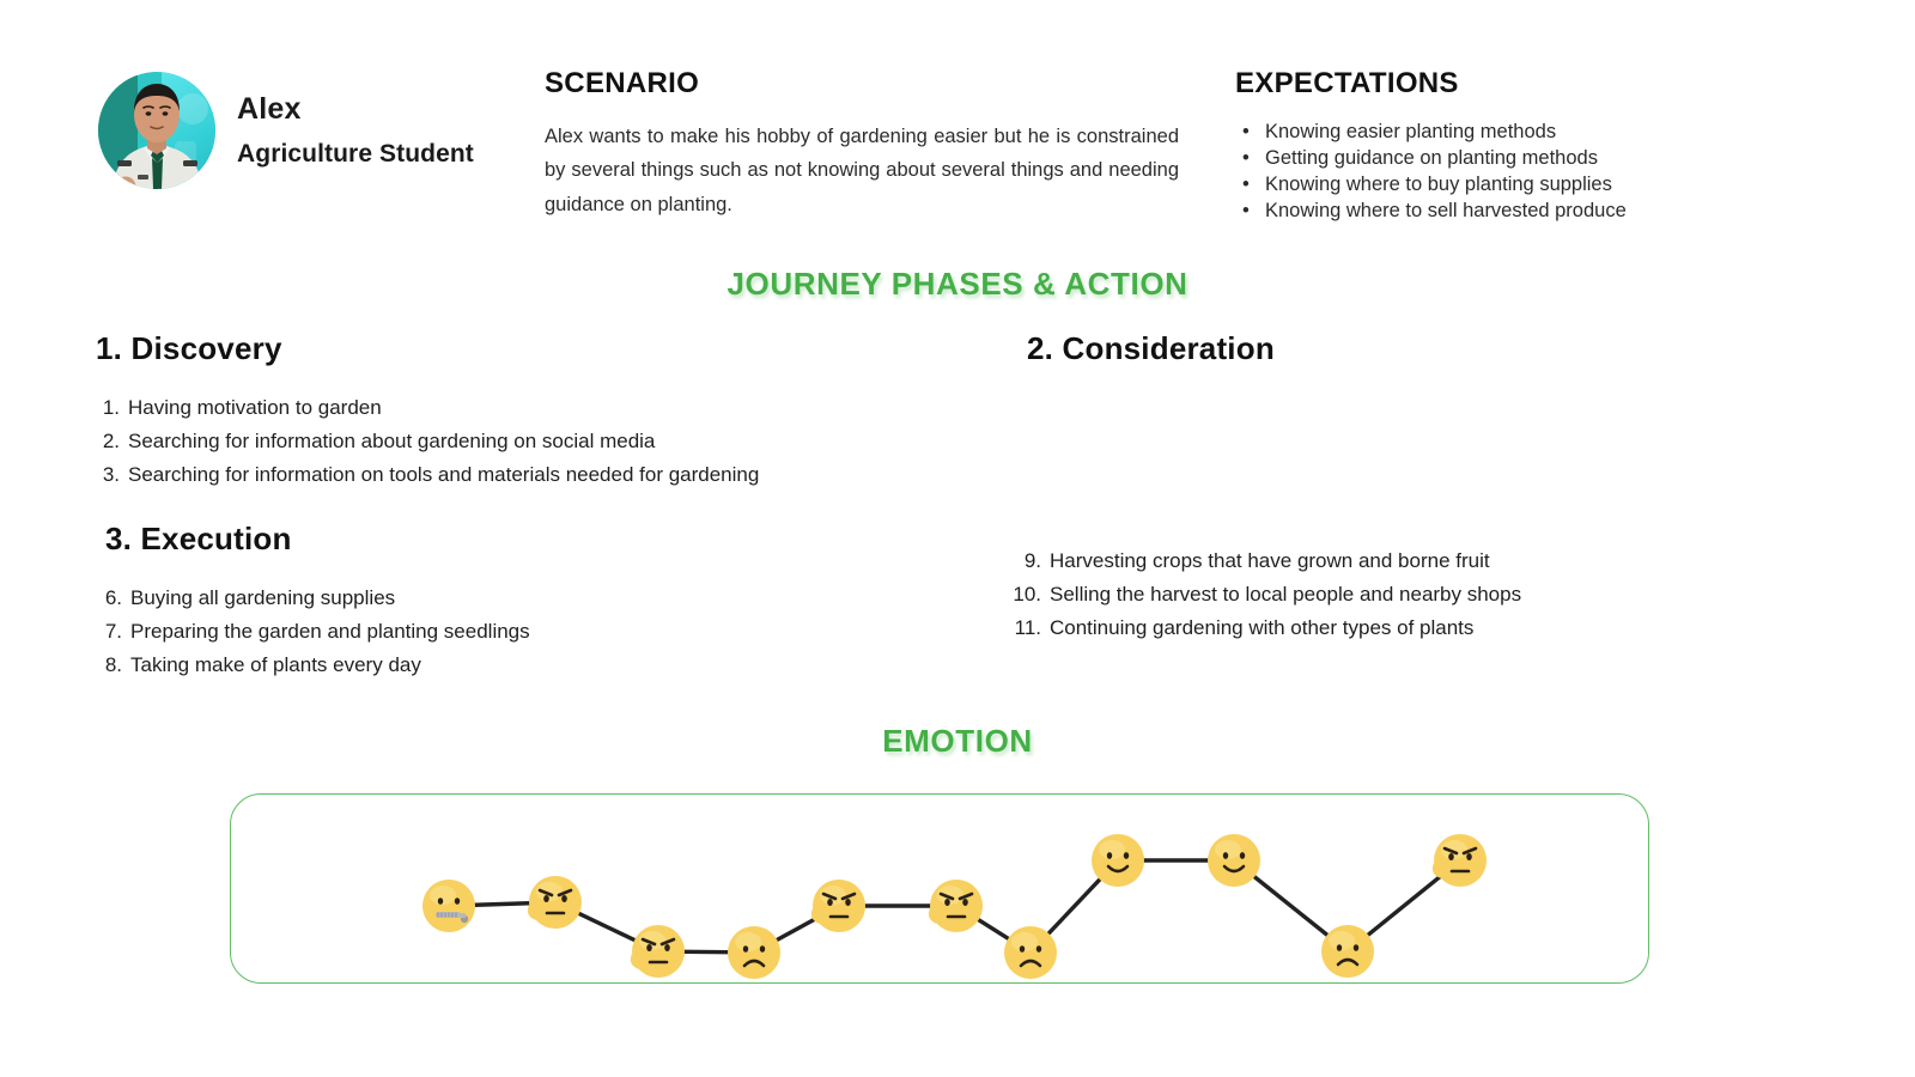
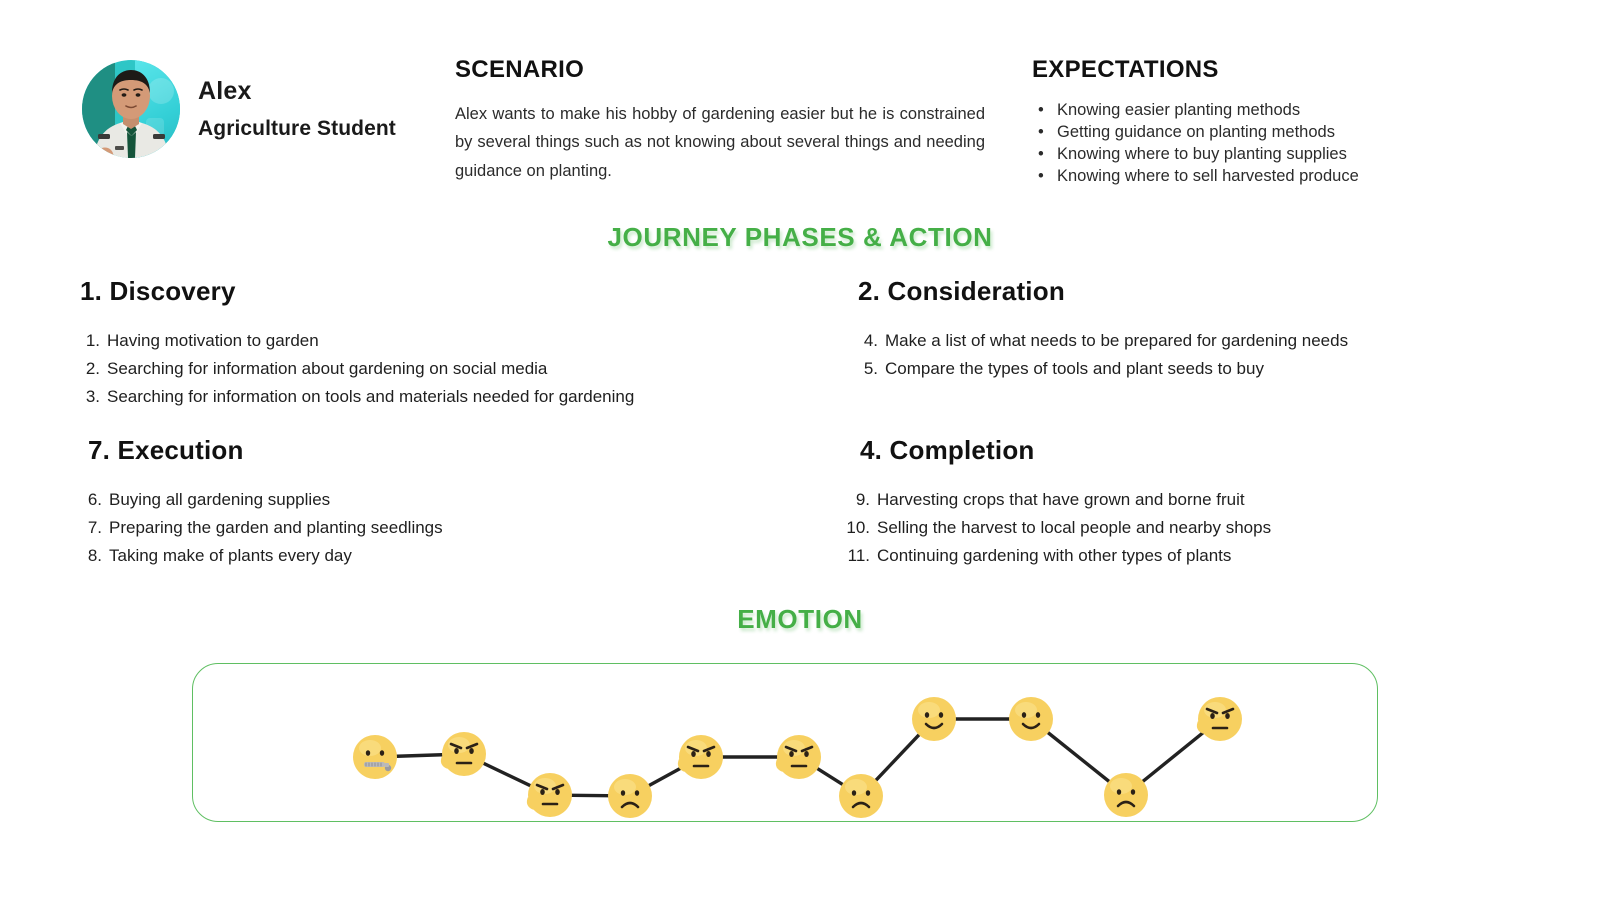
  Alex
  Agriculture Student
  SCENARIO
  Alex wants to make his hobby of gardening easier but he is constrained by several things such as not knowing about several things and needing guidance on planting.
  EXPECTATIONS
  •
  Knowing easier planting methods
  •
  Getting guidance on planting methods
  •
  Knowing where to buy planting supplies
  •
  Knowing where to sell harvested produce
  JOURNEY PHASES & ACTION
  1. Discovery
  1.
  Having motivation to garden
  2.
  Searching for information about gardening on social media
  3.
  Searching for information on tools and materials needed for gardening
  2. Consideration
+ 4.
+ Make a list of what needs to be prepared for gardening needs
+ 5.
+ Compare the types of tools and plant seeds to buy
- 3. Execution
+ 7. Execution
  6.
  Buying all gardening supplies
  7.
  Preparing the garden and planting seedlings
  8.
  Taking make of plants every day
+ 4. Completion
  9.
  Harvesting crops that have grown and borne fruit
  10.
  Selling the harvest to local people and nearby shops
  11.
  Continuing gardening with other types of plants
  EMOTION
